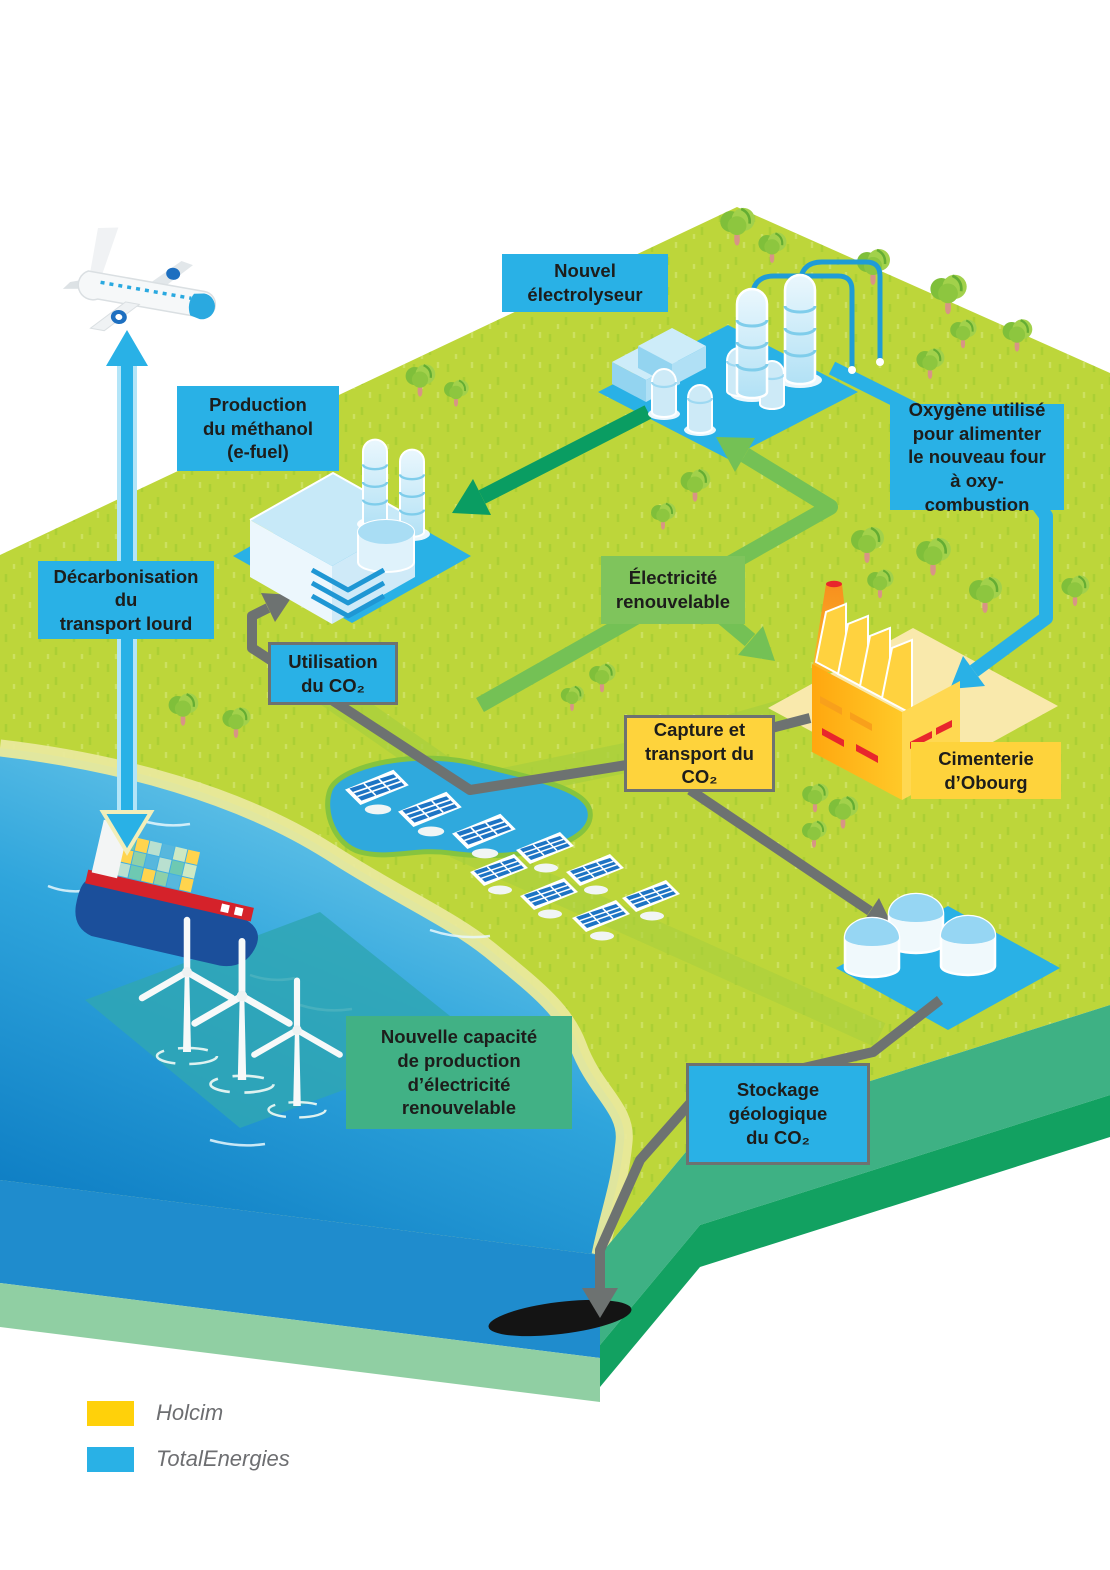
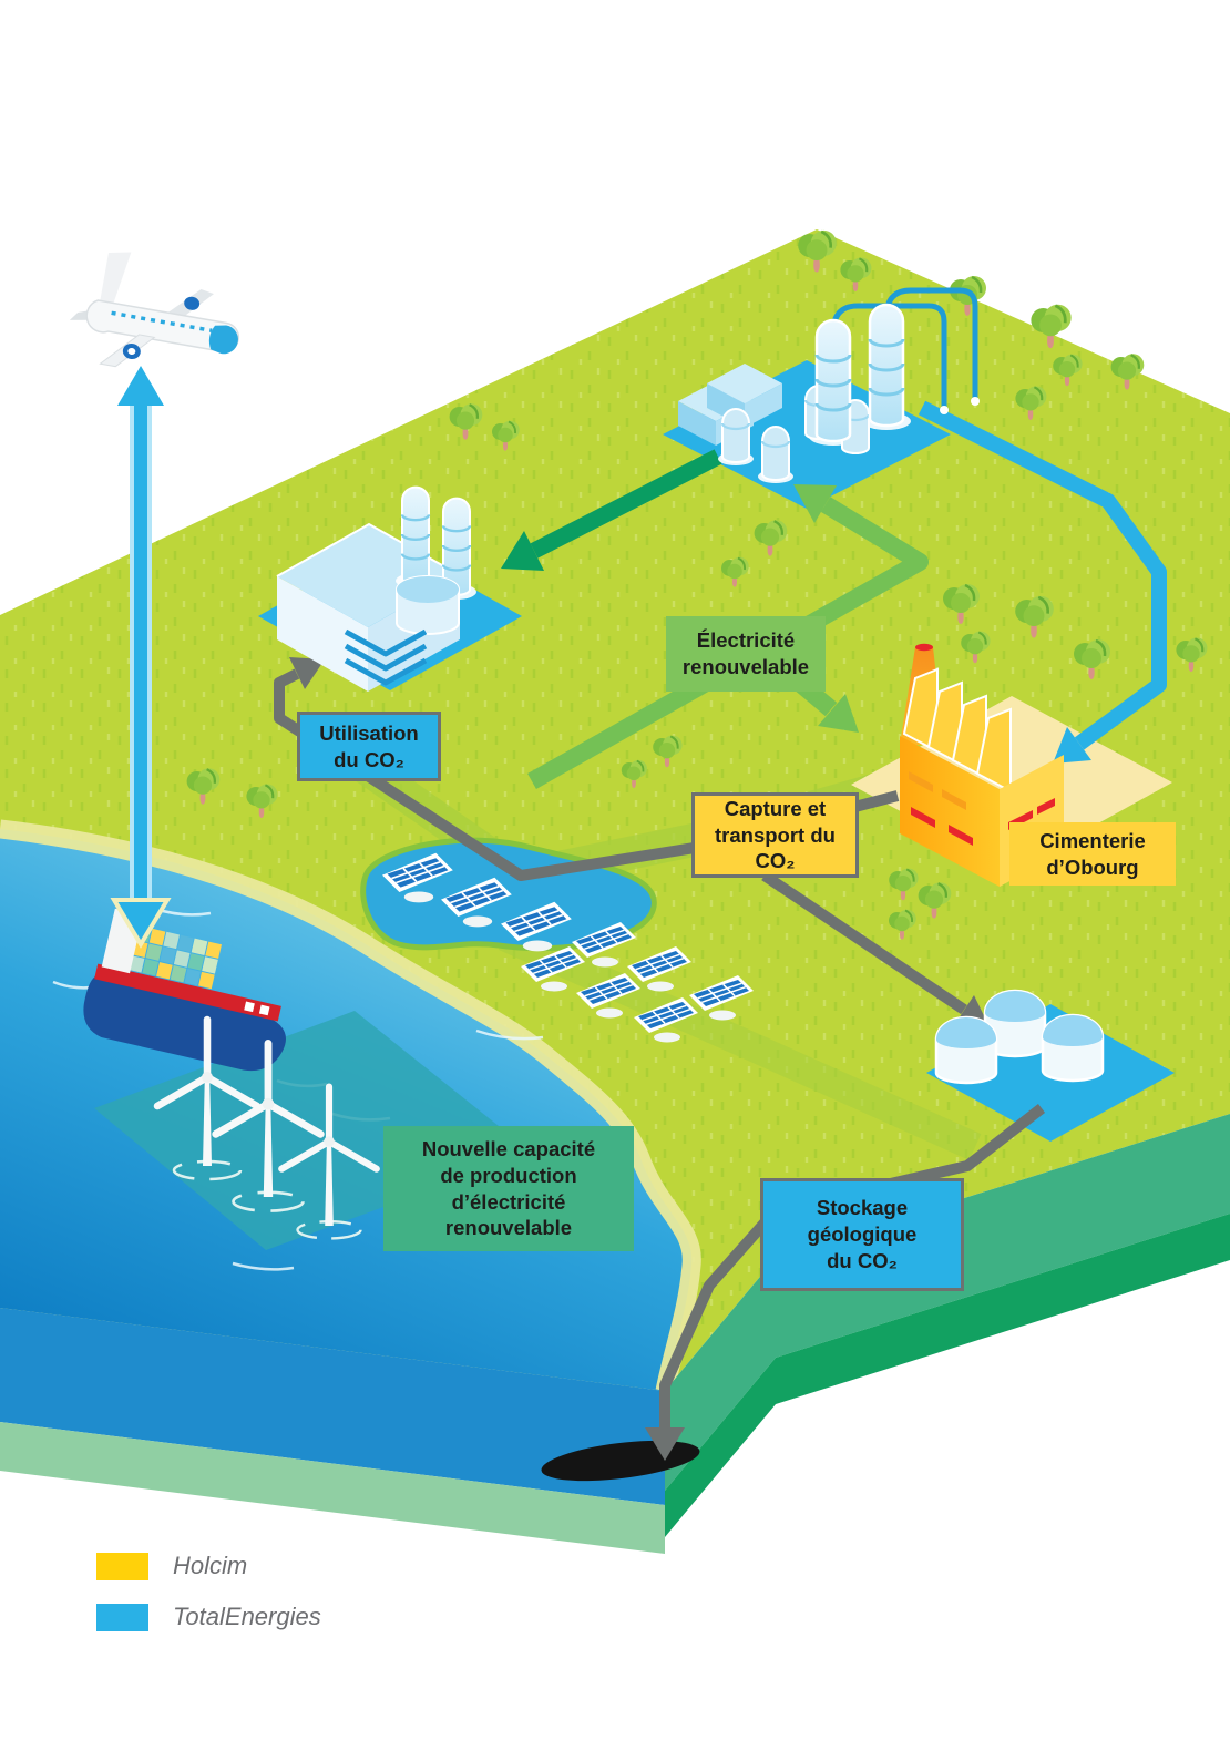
- Nouvel
- électrolyseur
- Production
- du méthanol
- (e-fuel)
- Oxygène utilisé
- pour alimenter
- le nouveau four
- à oxy-combustion
- Décarbonisation
- du
- transport lourd
  Électricité
  renouvelable
  Utilisation
  du CO₂
  Capture et
  transport du
  CO₂
  Cimenterie
  d’Obourg
  Nouvelle capacité
  de production
  d’électricité
  renouvelable
  Stockage
  géologique
  du CO₂
  Holcim
  TotalEnergies
